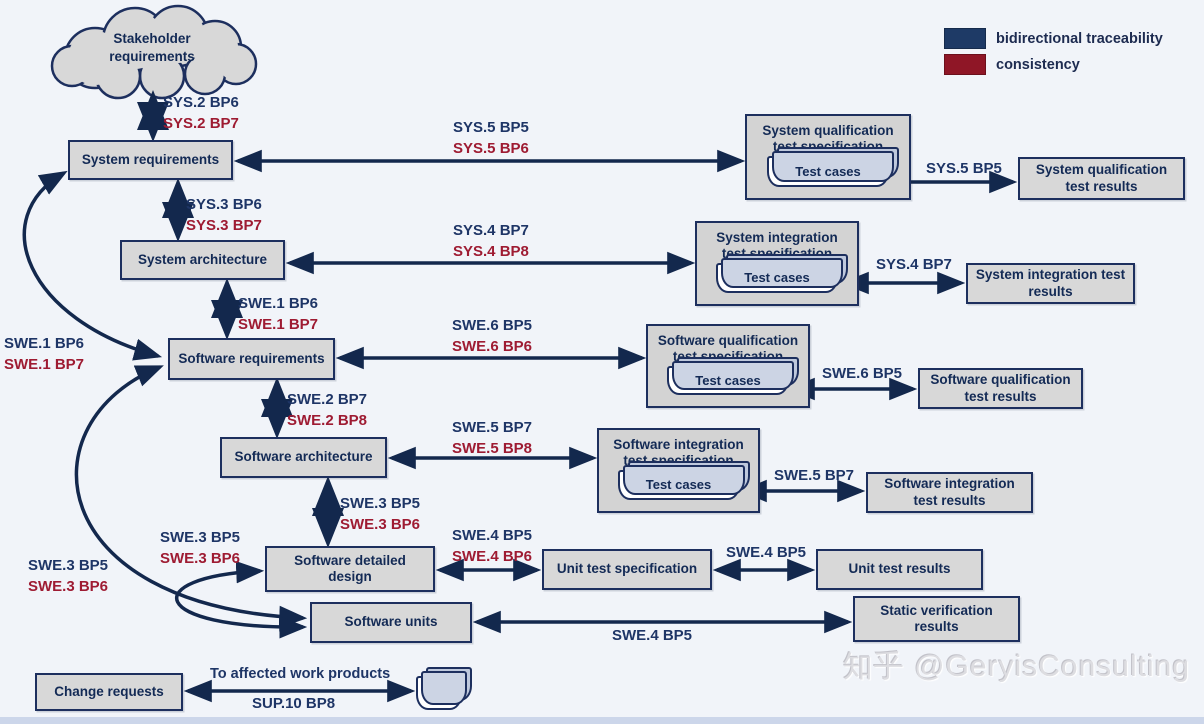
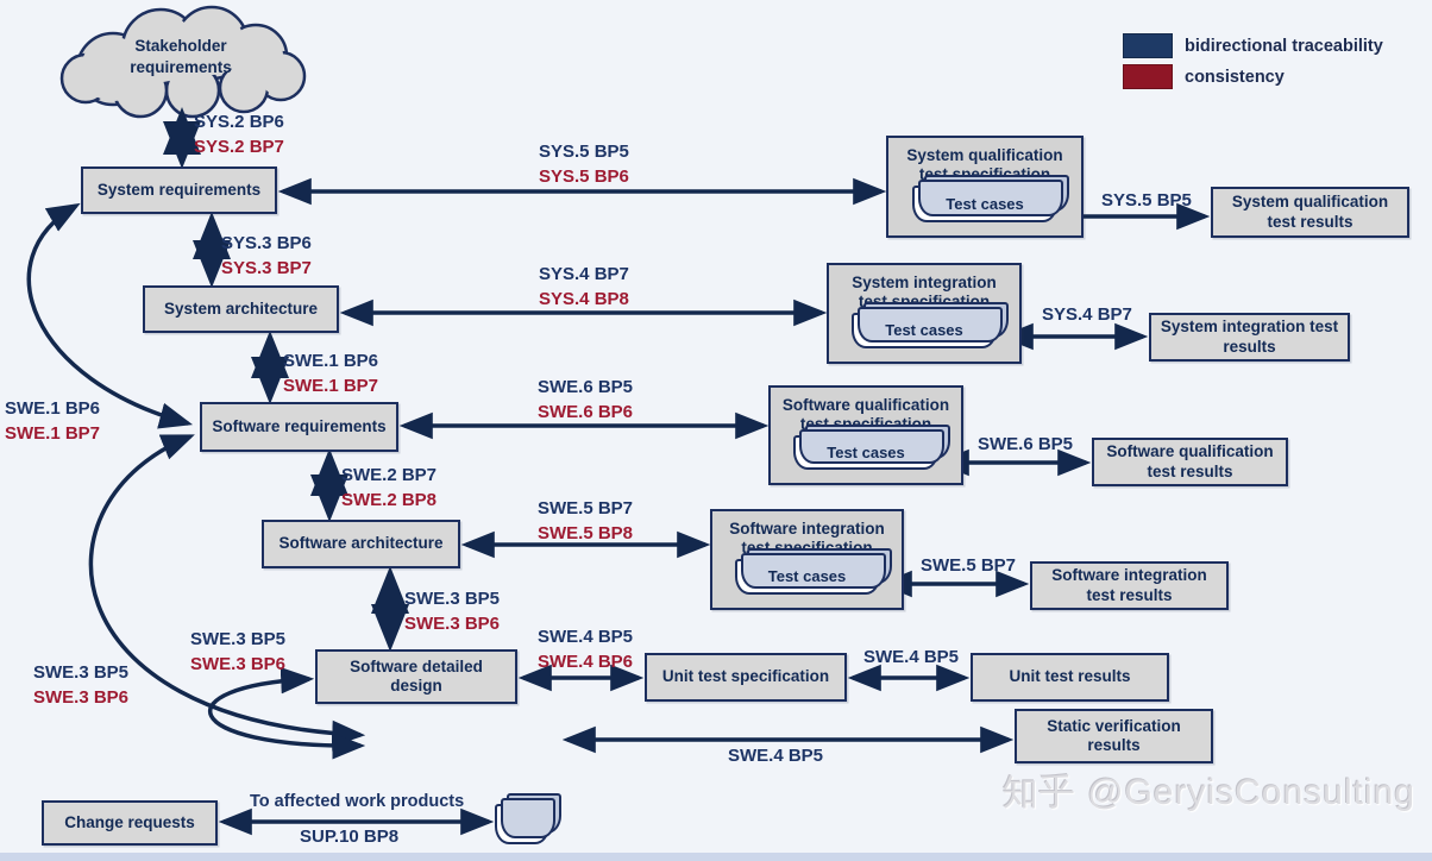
  Stakeholder requirements
  System requirements
  System architecture
  Software requirements
  Software architecture
  Software detailed design
- Software units
  Change requests
  Test cases
  Test cases
  Test cases
  Test cases
  Unit test specification
  System qualification test results
  System integration test results
  Software qualification test results
  Software integration test results
  Unit test results
  Static verification results
  SYS.2 BP6
  SYS.2 BP7
  SYS.3 BP6
  SYS.3 BP7
  SWE.1 BP6
  SWE.1 BP7
  SWE.2 BP7
  SWE.2 BP8
  SWE.3 BP5
  SWE.3 BP6
  SYS.5 BP5
  SYS.5 BP6
  SYS.4 BP7
  SYS.4 BP8
  SWE.6 BP5
  SWE.6 BP6
  SWE.5 BP7
  SWE.5 BP8
  SWE.4 BP5
  SWE.4 BP6
  SYS.5 BP5
  SYS.4 BP7
  SWE.6 BP5
  SWE.5 BP7
  SWE.4 BP5
  SWE.4 BP5
  SWE.1 BP6
  SWE.1 BP7
  SWE.3 BP5
  SWE.3 BP6
  SWE.3 BP5
  SWE.3 BP6
  To affected work products
  SUP.10 BP8
  bidirectional traceability
  consistency
  知乎 @GeryisConsulting
